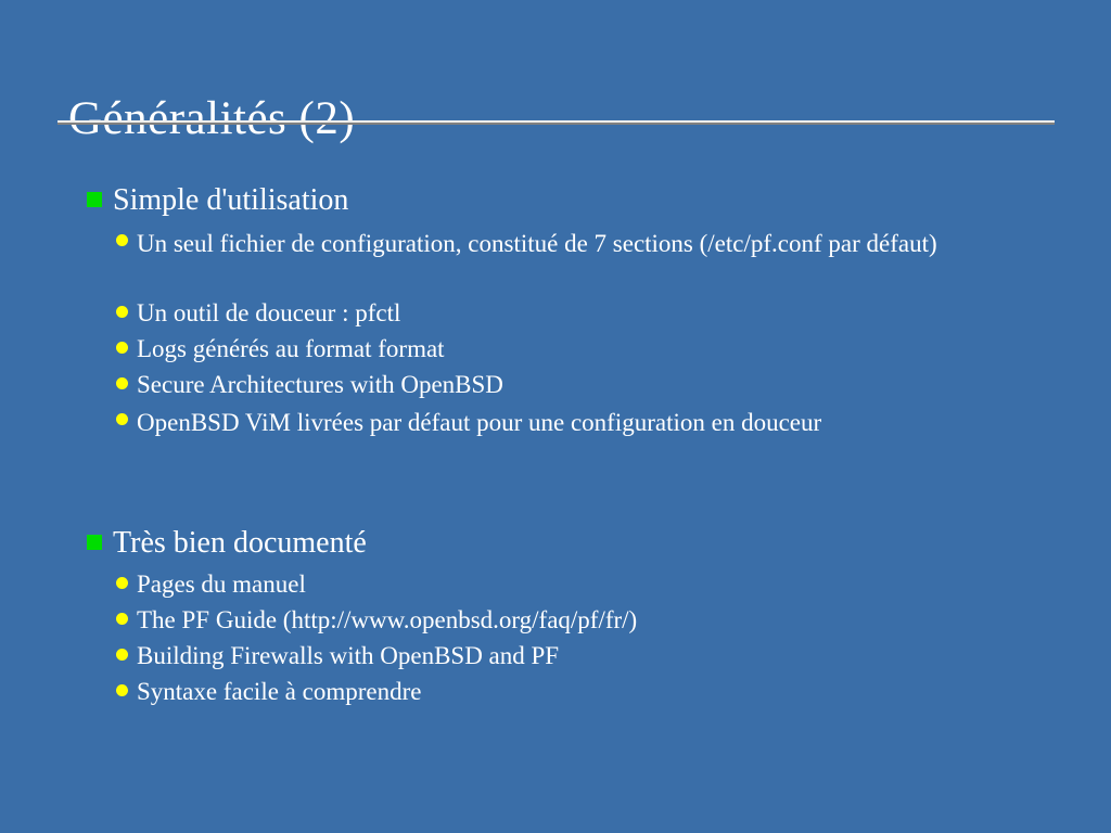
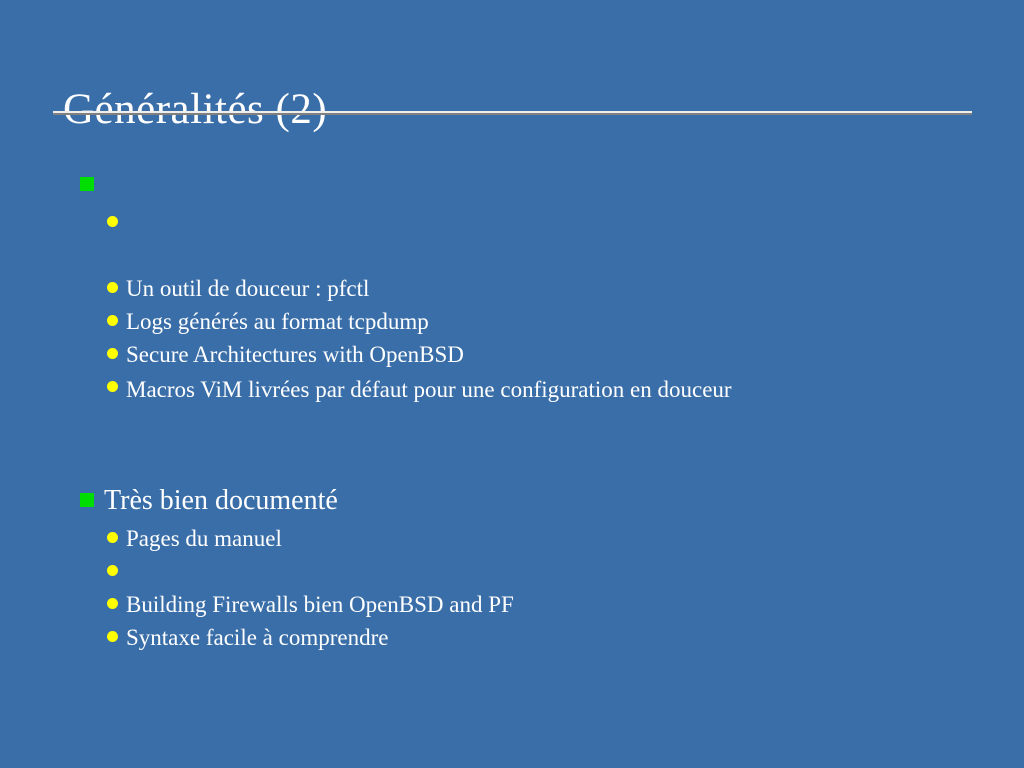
  Généralités (2)
- Simple d'utilisation
- Un seul fichier de configuration, constitué de 7 sections (/etc/pf.conf par défaut)
  Un outil de douceur : pfctl
- Logs générés au format format
+ Logs générés au format tcpdump
  Secure Architectures with OpenBSD
- OpenBSD ViM livrées par défaut pour une configuration en douceur
+ Macros ViM livrées par défaut pour une configuration en douceur
  Très bien documenté
  Pages du manuel
- The PF Guide (http://www.openbsd.org/faq/pf/fr/)
- Building Firewalls with OpenBSD and PF
+ Building Firewalls bien OpenBSD and PF
  Syntaxe facile à comprendre
